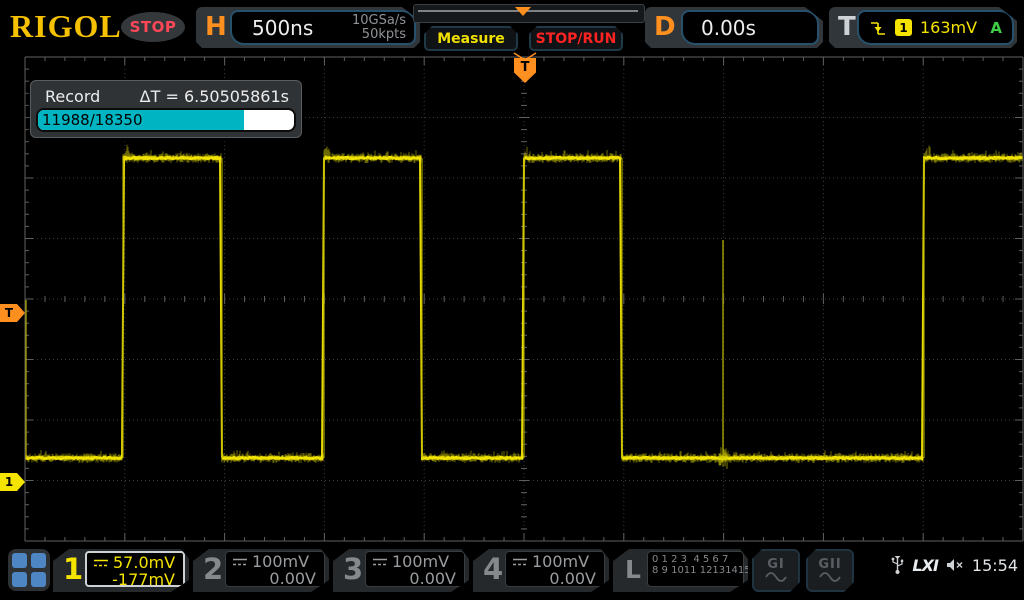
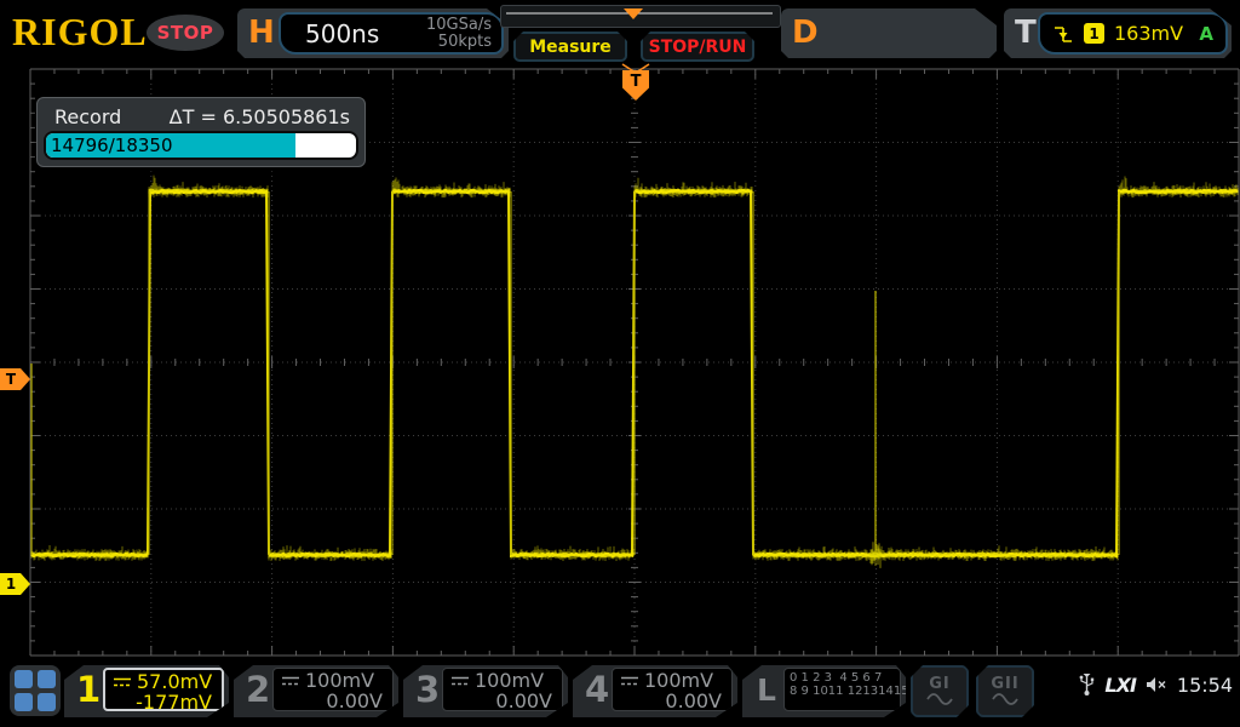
  RIGOL
  STOP
  H
  500ns
  10GSa/s
  50kpts
  Measure
  STOP/RUN
  D
- 0.00s
  T
  1
  163mV
  A
  T
  T
  1
  Record
  ΔT = 6.50505861s
- 11988/18350
+ 14796/18350
  1
  57.0mV
  -177mV
  2
  100mV
  0.00V
  3
  100mV
  0.00V
  4
  100mV
  0.00V
  L
  0 1 2 3 4 5 6 7
  8 9 1011 12131415
  GI
  GII
  LXI
  15:54
